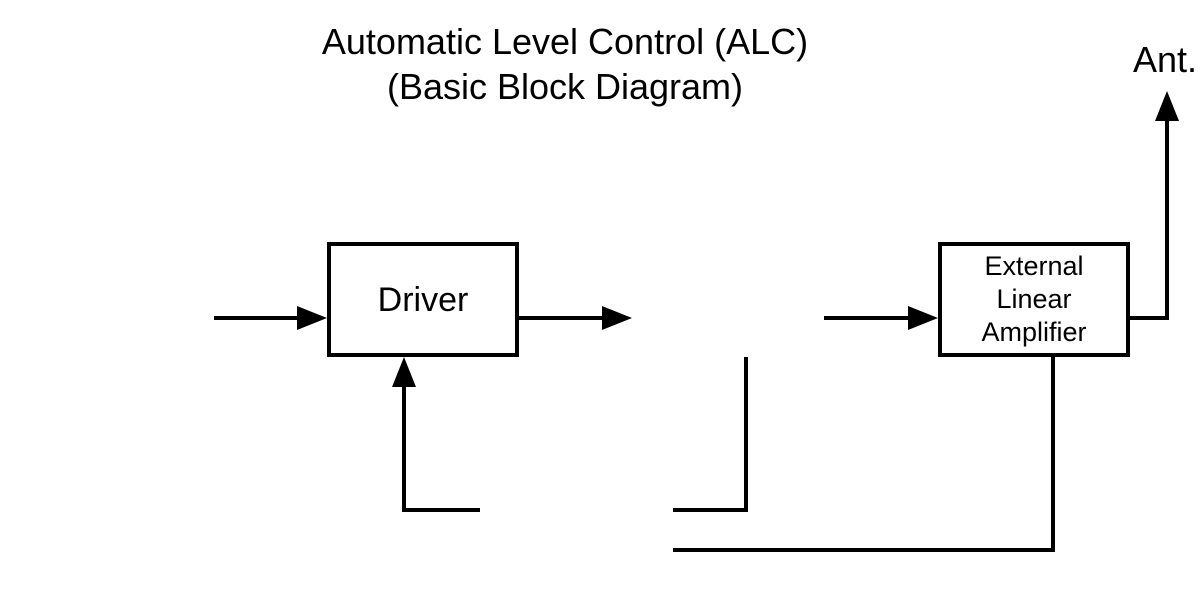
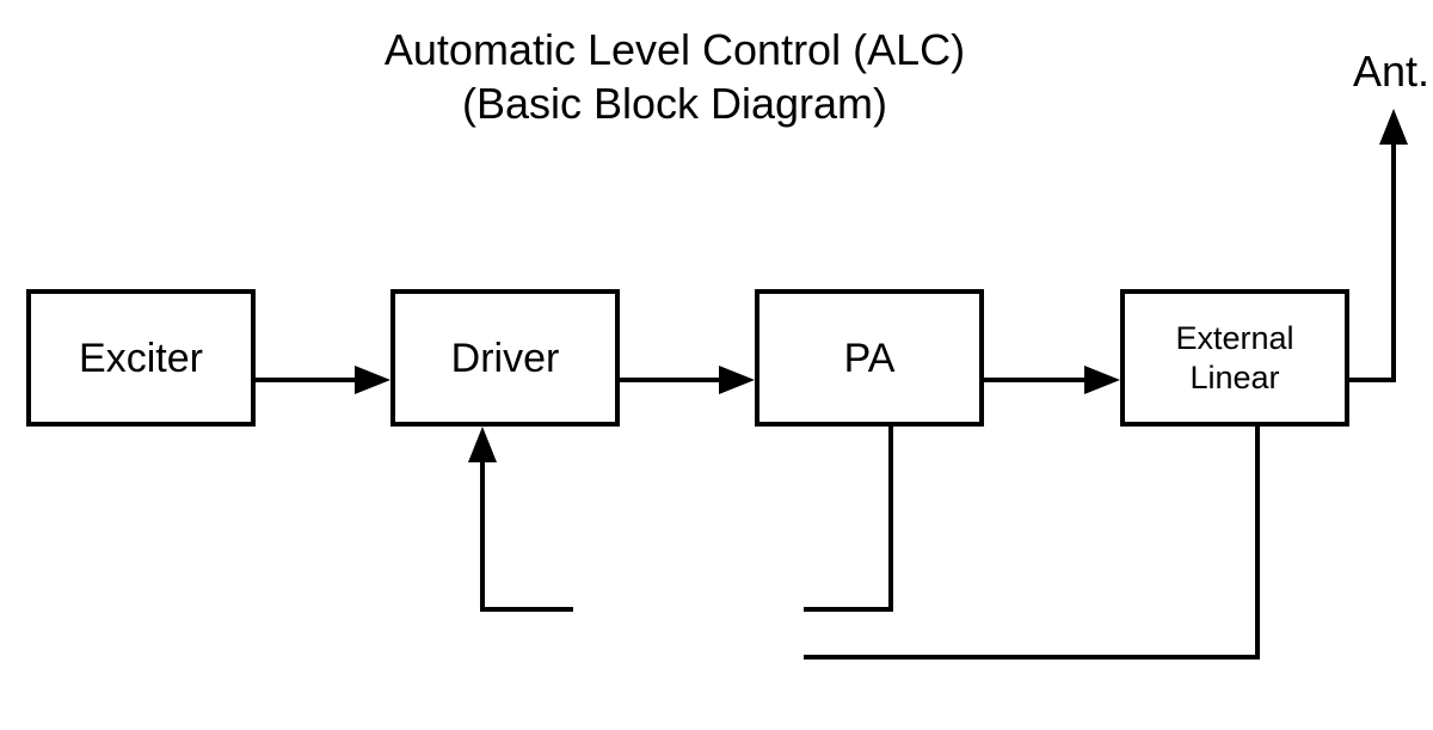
  Automatic Level Control (ALC)
  (Basic Block Diagram)
  Ant.
+ Exciter
  Driver
+ PA
  External
  Linear
- Amplifier
